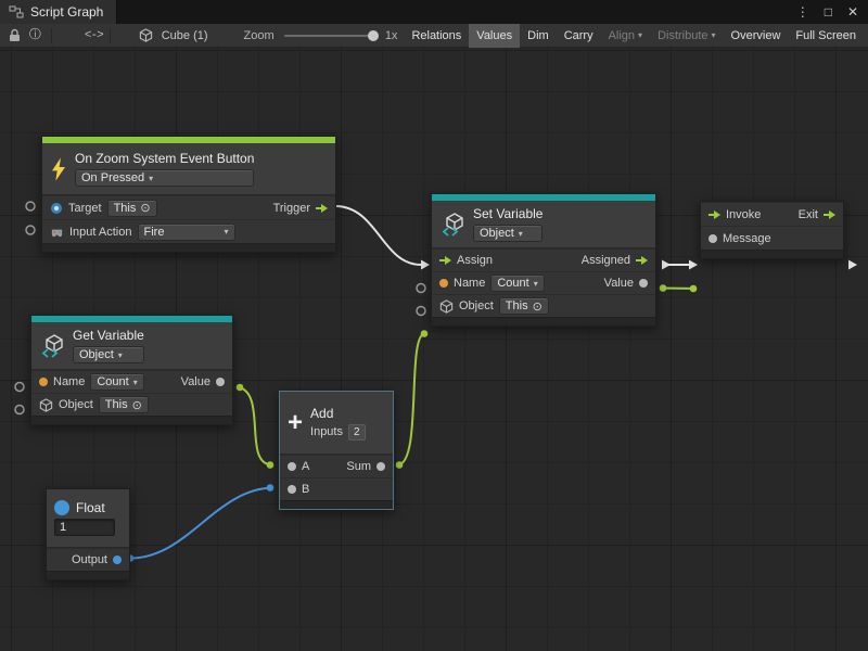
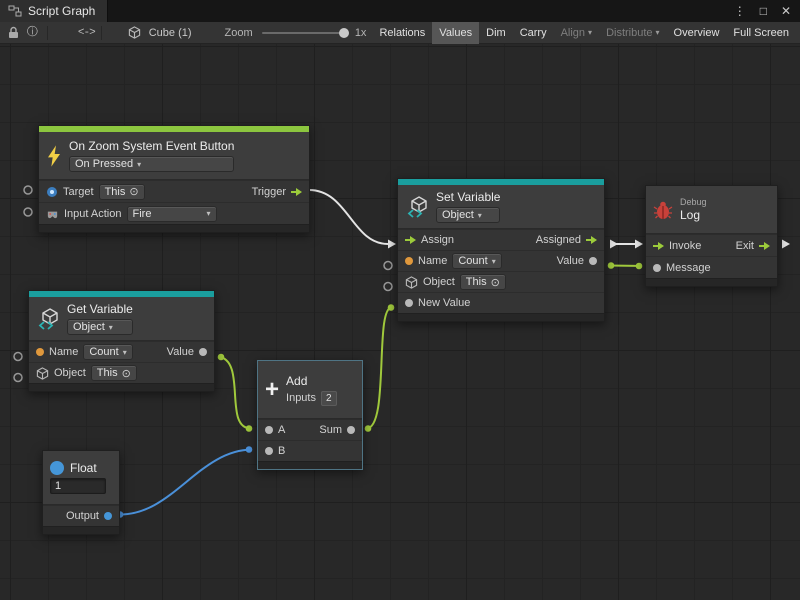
  Script Graph
  ⋮
  □
  ✕
  ⓘ
  <->
  Cube (1)
  Zoom
  1x
  Relations
  Values
  Dim
  Carry
  Align
  ▾
  Distribute
  ▾
  Overview
  Full Screen
  On Zoom System Event Button
  On Pressed
  ▾
  Target
  This
  ⊙
  Trigger
  Input Action
  Fire
  ▾
  Set Variable
  Object
  ▾
  Assign
  Assigned
  Name
  Count
  ▾
  Value
  Object
  This
  ⊙
+ New Value
+ Debug
+ Log
  Invoke
  Exit
  Message
  Get Variable
  Object
  ▾
  Name
  Count
  ▾
  Value
  Object
  This
  ⊙
  +
  Add
  Inputs
  2
  A
  Sum
  B
  Float
  1
  Output
